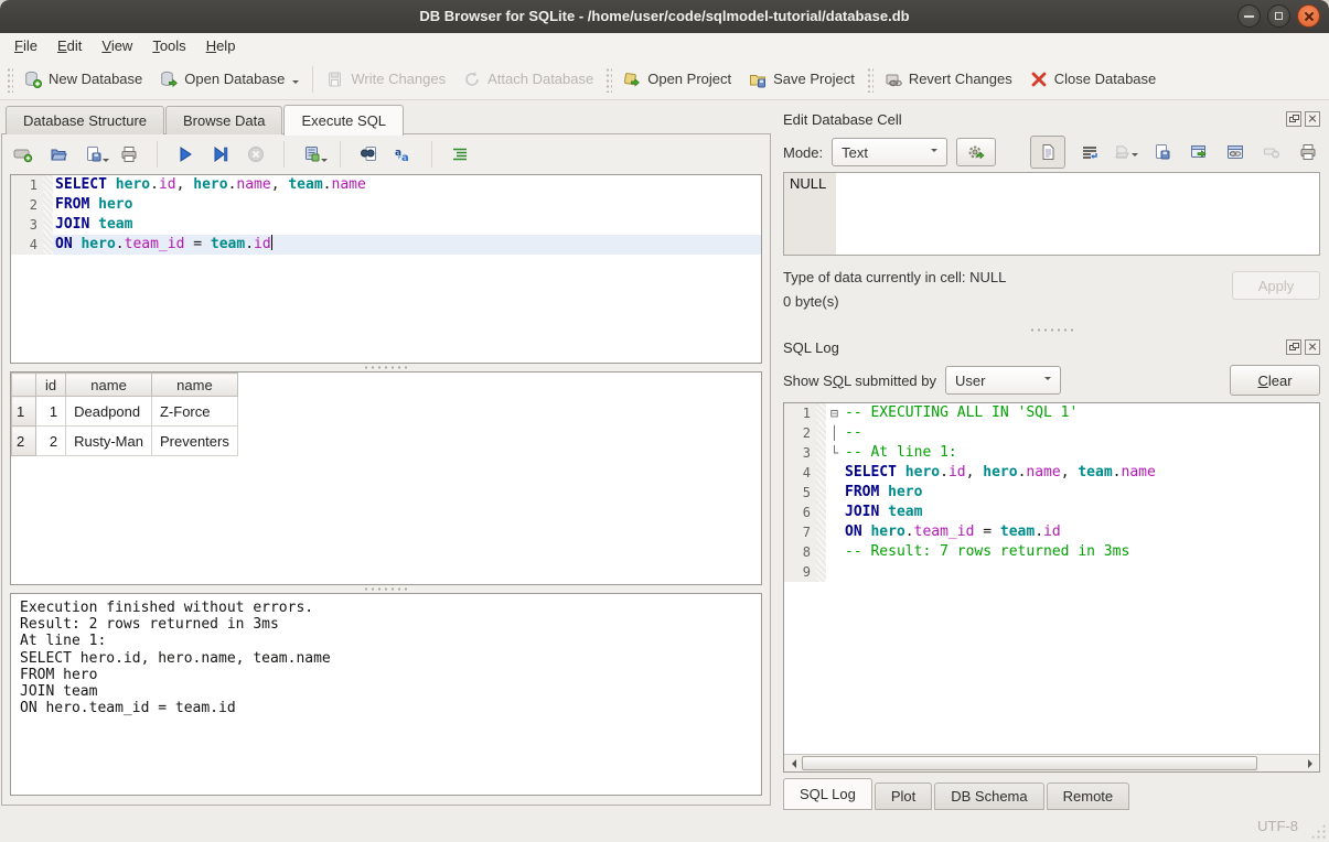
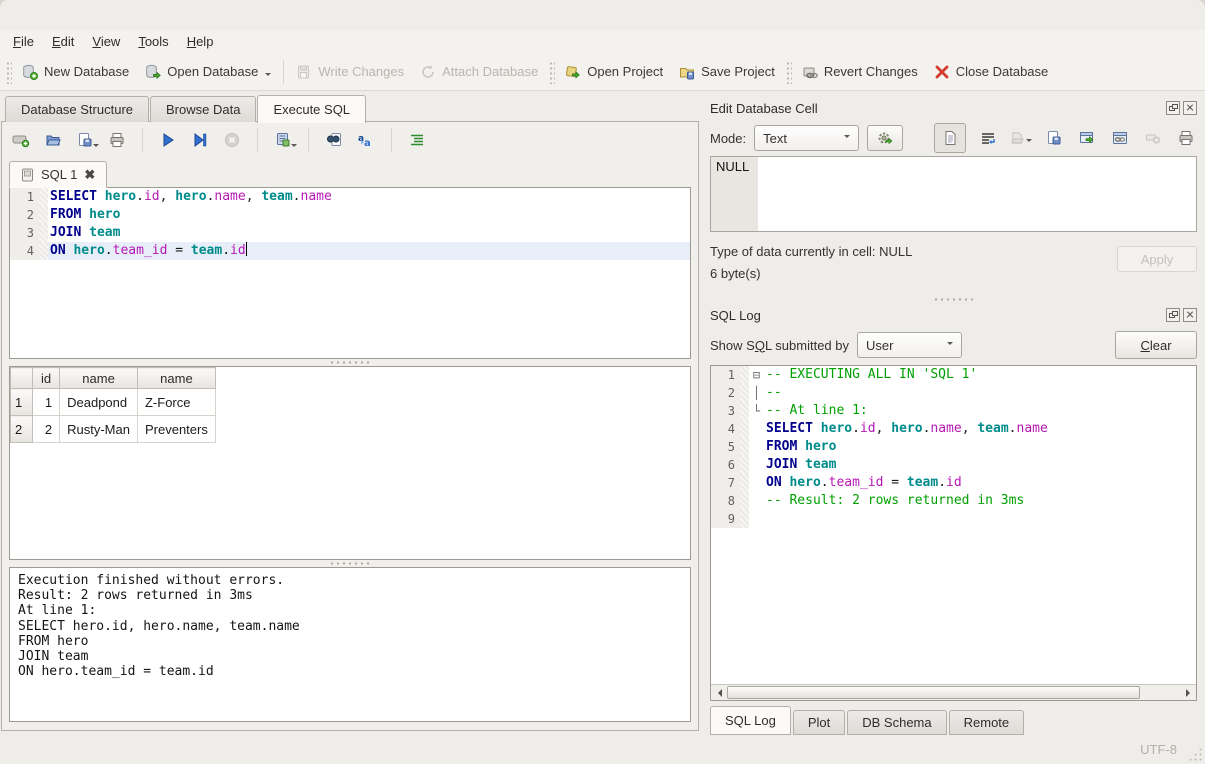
- DB Browser for SQLite - /home/user/code/sqlmodel-tutorial/database.db
  File
  Edit
  View
  Tools
  Help
  New Database
  Open Database
  Write Changes
  Attach Database
  Open Project
  Save Project
  Revert Changes
  Close Database
  Database Structure
  Browse Data
  Execute SQL
  a
  a
+ SQL 1
+ ✖
  1
  SELECT hero.id, hero.name, team.name
  2
  FROM hero
  3
  JOIN team
  4
  ON hero.team_id = team.id
  	id	name	name
  1	1	Deadpond	Z-Force
  2	2	Rusty-Man	Preventers
  Execution finished without errors.
  Result: 2 rows returned in 3ms
  At line 1:
  SELECT hero.id, hero.name, team.name
  FROM hero
  JOIN team
  ON hero.team_id = team.id
  Edit Database Cell
  Mode:
  Text
  NULL
  Type of data currently in cell: NULL
- 0 byte(s)
+ 6 byte(s)
  Apply
  SQL Log
  Show SQL submitted by
  User
  Clear
  1
  ⊟
  -- EXECUTING ALL IN 'SQL 1'
  2
  │
  --
  3
  └
  -- At line 1:
  4
  SELECT hero.id, hero.name, team.name
  5
  FROM hero
  6
  JOIN team
  7
  ON hero.team_id = team.id
  8
- -- Result: 7 rows returned in 3ms
+ -- Result: 2 rows returned in 3ms
  9
  SQL Log
  Plot
  DB Schema
  Remote
  UTF-8
